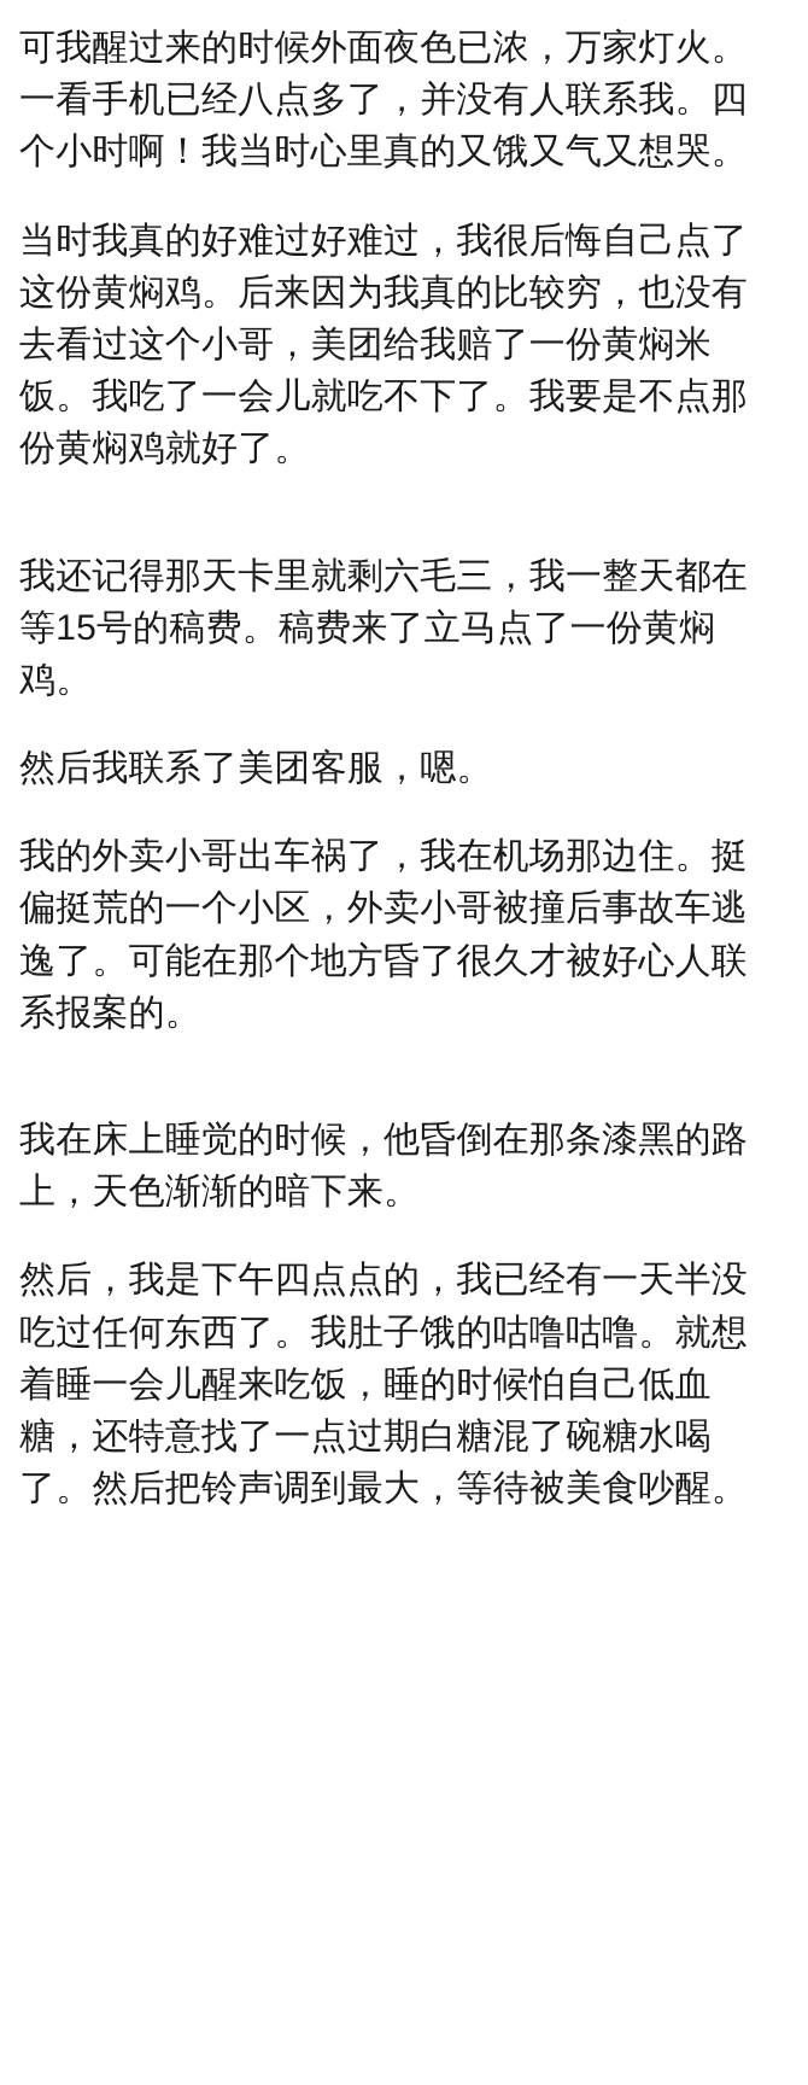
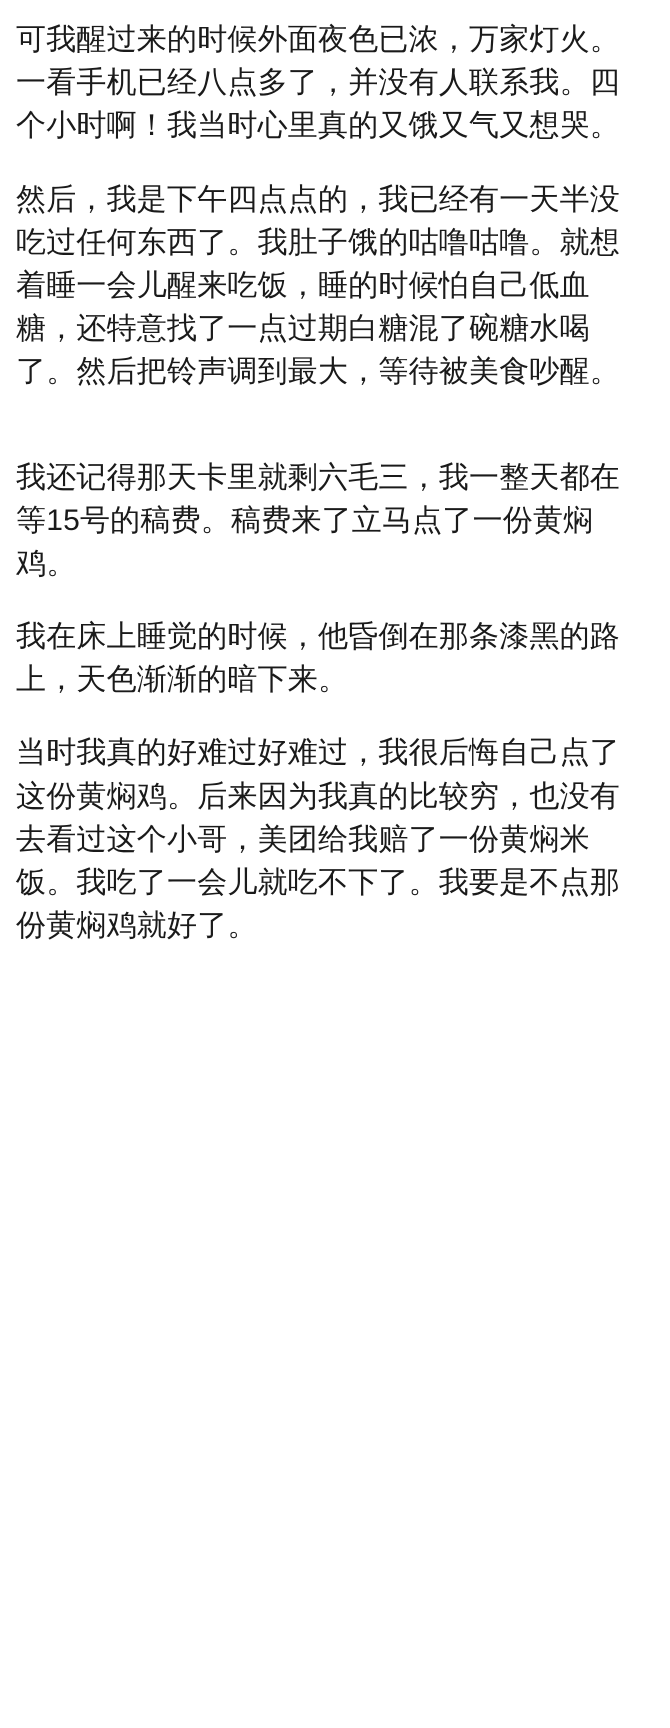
  可我醒过来的时候外面夜色已浓，万家灯火。一看手机已经八点多了，并没有人联系我。四个小时啊！我当时心里真的又饿又气又想哭。
- 当时我真的好难过好难过，我很后悔自己点了这份黄焖鸡。后来因为我真的比较穷，也没有去看过这个小哥，美团给我赔了一份黄焖米饭。我吃了一会儿就吃不下了。我要是不点那份黄焖鸡就好了。
+ 然后，我是下午四点点的，我已经有一天半没吃过任何东西了。我肚子饿的咕噜咕噜。就想着睡一会儿醒来吃饭，睡的时候怕自己低血糖，还特意找了一点过期白糖混了碗糖水喝了。然后把铃声调到最大，等待被美食吵醒。
  我还记得那天卡里就剩六毛三，我一整天都在等15号的稿费。稿费来了立马点了一份黄焖鸡。
- 然后我联系了美团客服，嗯。
- 我的外卖小哥出车祸了，我在机场那边住。挺偏挺荒的一个小区，外卖小哥被撞后事故车逃逸了。可能在那个地方昏了很久才被好心人联系报案的。
  我在床上睡觉的时候，他昏倒在那条漆黑的路上，天色渐渐的暗下来。
- 然后，我是下午四点点的，我已经有一天半没吃过任何东西了。我肚子饿的咕噜咕噜。就想着睡一会儿醒来吃饭，睡的时候怕自己低血糖，还特意找了一点过期白糖混了碗糖水喝了。然后把铃声调到最大，等待被美食吵醒。
+ 当时我真的好难过好难过，我很后悔自己点了这份黄焖鸡。后来因为我真的比较穷，也没有去看过这个小哥，美团给我赔了一份黄焖米饭。我吃了一会儿就吃不下了。我要是不点那份黄焖鸡就好了。
